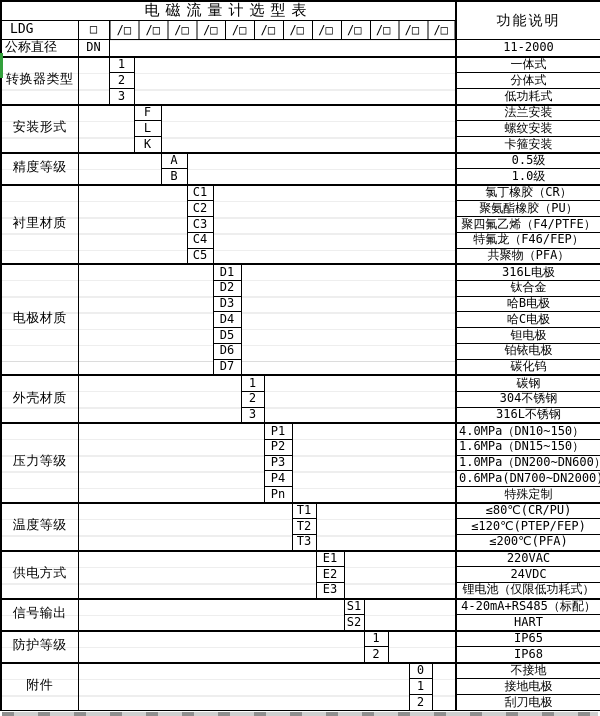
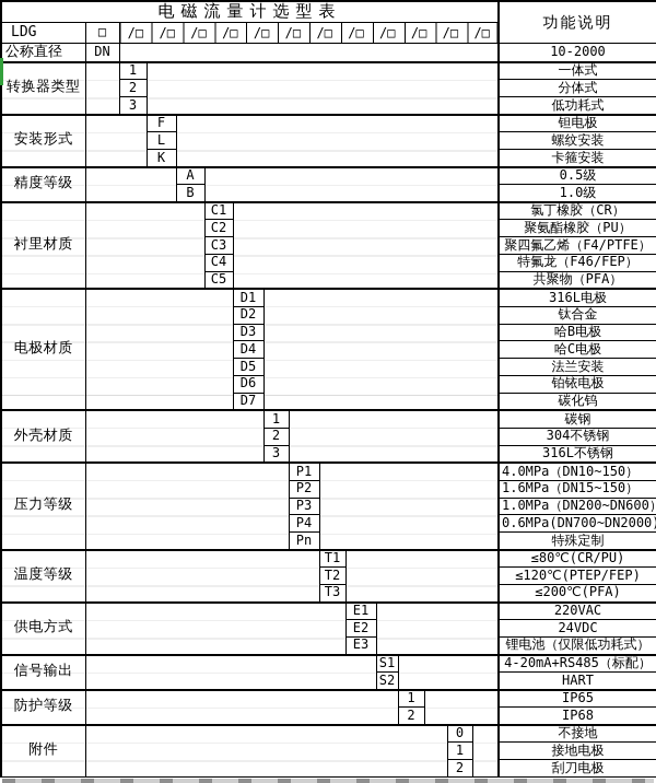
  电磁流量计选型表	功能说明
  LDG	□	/□ /□ /□ /□ /□ /□ /□ /□ /□ /□ /□ /□
- 公称直径	DN		11-2000
+ 公称直径	DN		10-2000
  转换器类型		1		一体式
  2	分体式
  3	低功耗式
- 安装形式		F		法兰安装
+ 安装形式		F		钽电极
  L	螺纹安装
  K	卡箍安装
  精度等级		A		0.5级
  B	1.0级
  衬里材质		C1		氯丁橡胶（CR）
  C2	聚氨酯橡胶（PU）
  C3	聚四氟乙烯（F4/PTFE）
  C4	特氟龙（F46/FEP）
  C5	共聚物（PFA）
  电极材质		D1		316L电极
  D2	钛合金
  D3	哈B电极
  D4	哈C电极
- D5	钽电极
+ D5	法兰安装
  D6	铂铱电极
  D7	碳化钨
  外壳材质		1		碳钢
  2	304不锈钢
  3	316L不锈钢
  压力等级		P1		4.0MPa（DN10~150）
  P2	1.6MPa（DN15~150）
  P3	1.0MPa（DN200~DN600
  P4	0.6MPa(DN700~DN2000
  Pn	特殊定制
  温度等级		T1		≤80℃(CR/PU)
  T2	≤120℃(PTEP/FEP)
  T3	≤200℃(PFA)
  供电方式		E1		220VAC
  E2	24VDC
  E3	锂电池（仅限低功耗式）
  信号输出		S1		4-20mA+RS485（标配）
  S2	HART
  防护等级		1		IP65
  2	IP68
  附件		0		不接地
  1	接地电极
  2	刮刀电极
